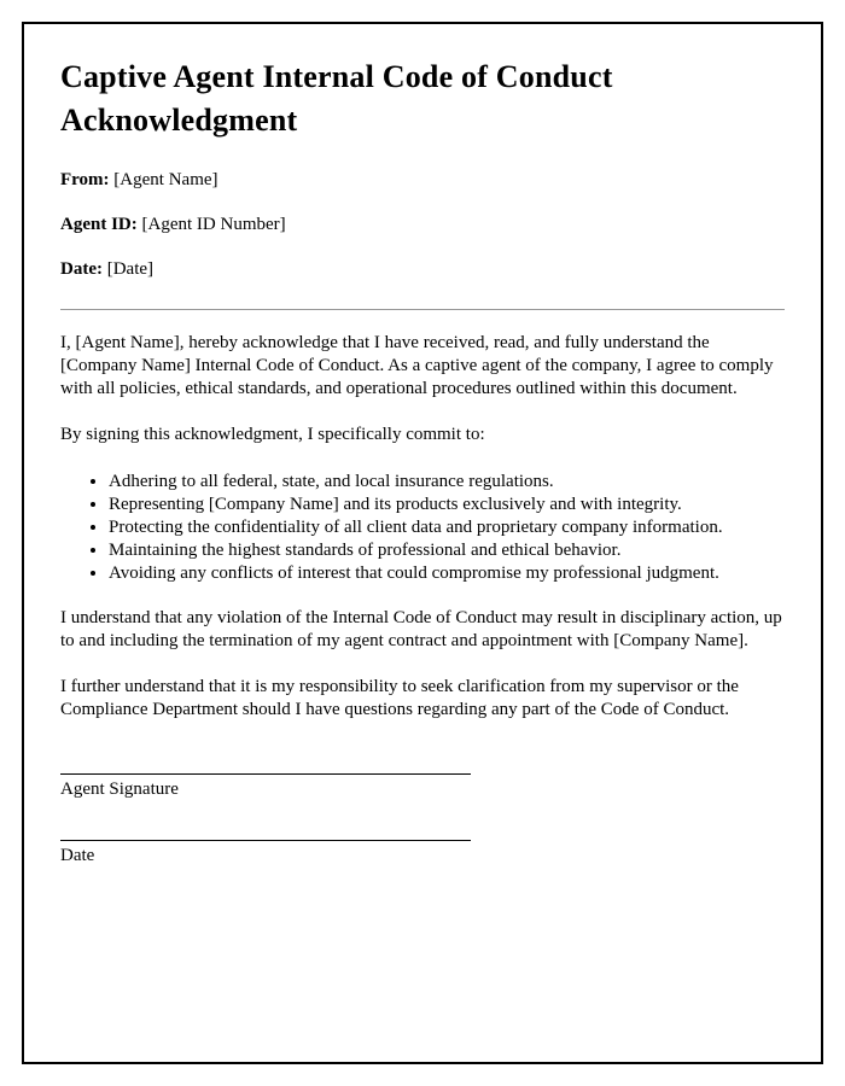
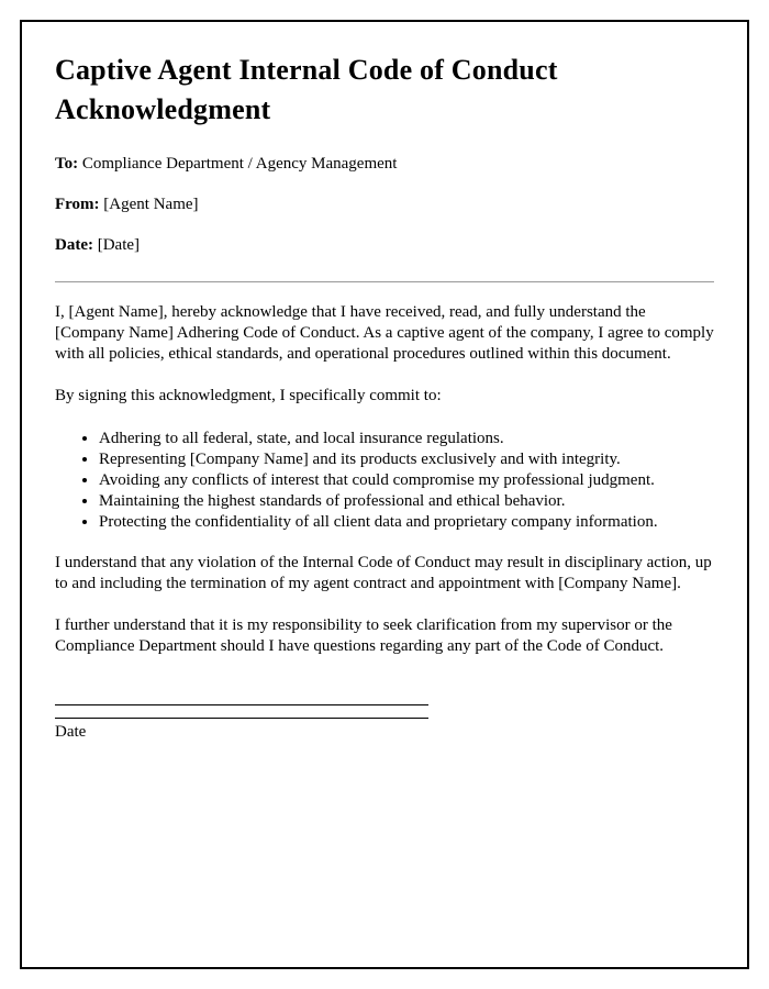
  Captive Agent Internal Code of Conduct Acknowledgment
+ To: Compliance Department / Agency Management
  From: [Agent Name]
- Agent ID: [Agent ID Number]
  Date: [Date]
- I, [Agent Name], hereby acknowledge that I have received, read, and fully understand the [Company Name] Internal Code of Conduct. As a captive agent of the company, I agree to comply with all policies, ethical standards, and operational procedures outlined within this document.
+ I, [Agent Name], hereby acknowledge that I have received, read, and fully understand the [Company Name] Adhering Code of Conduct. As a captive agent of the company, I agree to comply with all policies, ethical standards, and operational procedures outlined within this document.
  By signing this acknowledgment, I specifically commit to:
  Adhering to all federal, state, and local insurance regulations.
  Representing [Company Name] and its products exclusively and with integrity.
- Protecting the confidentiality of all client data and proprietary company information.
+ Avoiding any conflicts of interest that could compromise my professional judgment.
  Maintaining the highest standards of professional and ethical behavior.
- Avoiding any conflicts of interest that could compromise my professional judgment.
+ Protecting the confidentiality of all client data and proprietary company information.
  I understand that any violation of the Internal Code of Conduct may result in disciplinary action, up to and including the termination of my agent contract and appointment with [Company Name].
  I further understand that it is my responsibility to seek clarification from my supervisor or the Compliance Department should I have questions regarding any part of the Code of Conduct.
- Agent Signature
  Date
